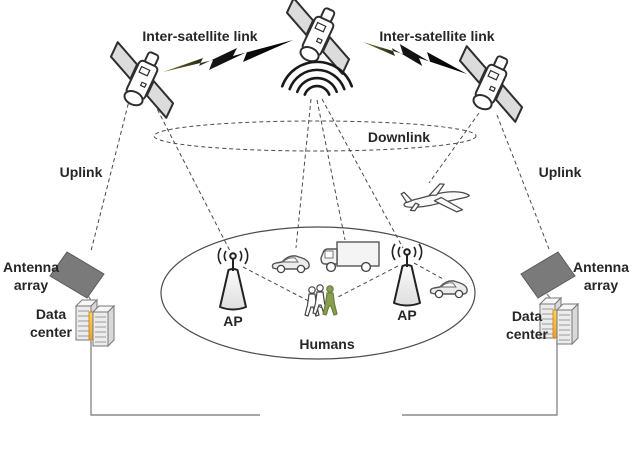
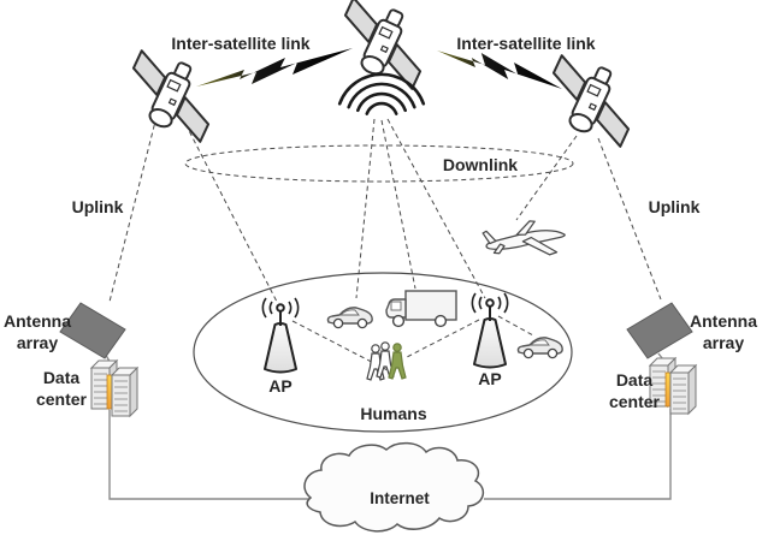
+ Internet
  Inter-satellite link
  Inter-satellite link
  Uplink
  Uplink
  Downlink
  Antenna
  array
  Antenna
  array
  Data
  center
  Data
  center
  AP
  AP
  Humans
